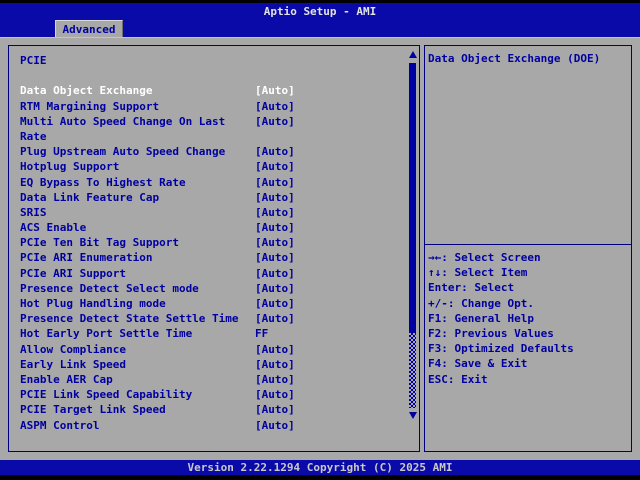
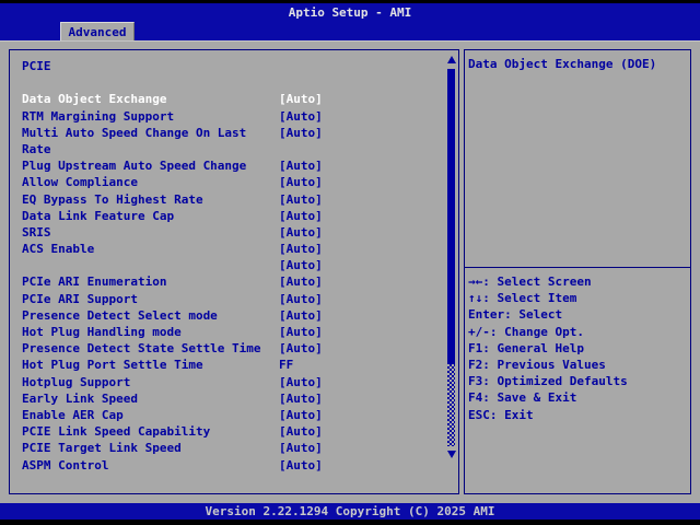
  Aptio Setup - AMI
  Advanced
  PCIE
  Data Object Exchange
  [Auto]
  RTM Margining Support
  [Auto]
  Multi Auto Speed Change On Last
  [Auto]
  Rate
  Plug Upstream Auto Speed Change
  [Auto]
- Hotplug Support
+ Allow Compliance
  [Auto]
  EQ Bypass To Highest Rate
  [Auto]
  Data Link Feature Cap
  [Auto]
  SRIS
  [Auto]
  ACS Enable
  [Auto]
- PCIe Ten Bit Tag Support
  [Auto]
  PCIe ARI Enumeration
  [Auto]
  PCIe ARI Support
  [Auto]
  Presence Detect Select mode
  [Auto]
  Hot Plug Handling mode
  [Auto]
  Presence Detect State Settle Time
  [Auto]
- Hot Early Port Settle Time
+ Hot Plug Port Settle Time
  FF
- Allow Compliance
+ Hotplug Support
  [Auto]
  Early Link Speed
  [Auto]
  Enable AER Cap
  [Auto]
  PCIE Link Speed Capability
  [Auto]
  PCIE Target Link Speed
  [Auto]
  ASPM Control
  [Auto]
  Data Object Exchange (DOE)
  →←: Select Screen
  ↑↓: Select Item
  Enter: Select
  +/-: Change Opt.
  F1: General Help
  F2: Previous Values
  F3: Optimized Defaults
  F4: Save & Exit
  ESC: Exit
  Version 2.22.1294 Copyright (C) 2025 AMI
